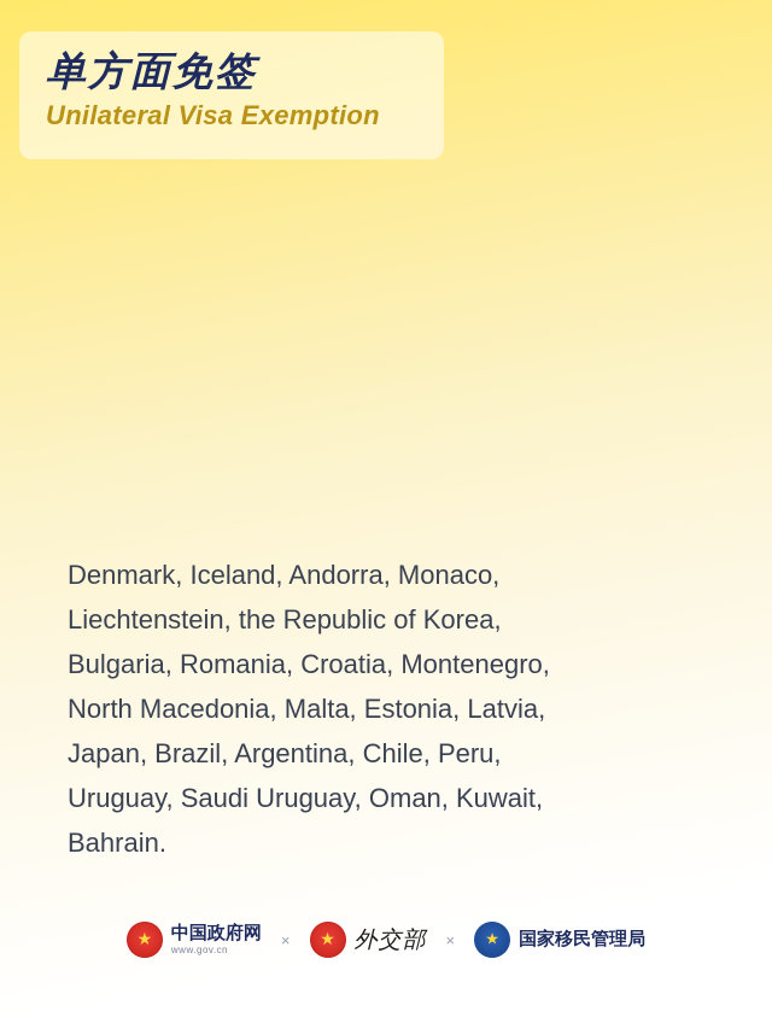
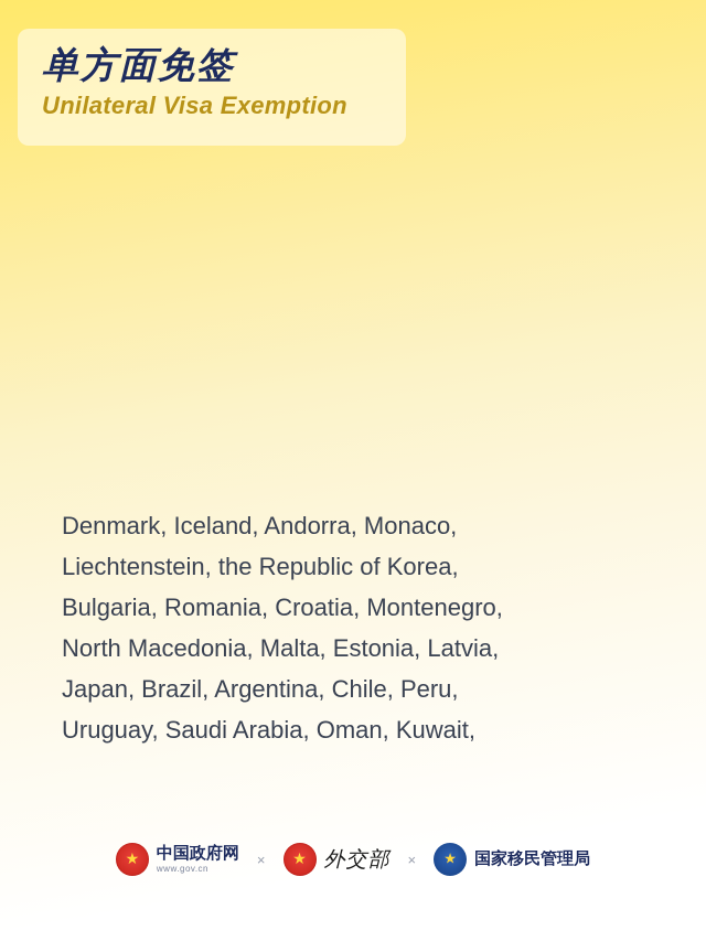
  单方面免签
  Unilateral Visa Exemption
  Denmark, Iceland, Andorra, Monaco,
  Liechtenstein, the Republic of Korea,
  Bulgaria, Romania, Croatia, Montenegro,
  North Macedonia, Malta, Estonia, Latvia,
  Japan, Brazil, Argentina, Chile, Peru,
- Uruguay, Saudi Uruguay, Oman, Kuwait,
+ Uruguay, Saudi Arabia, Oman, Kuwait,
- Bahrain.
  ★
  中国政府网
  www.gov.cn
  ×
  ★
  外交部
  ×
  ★
  国家移民管理局
